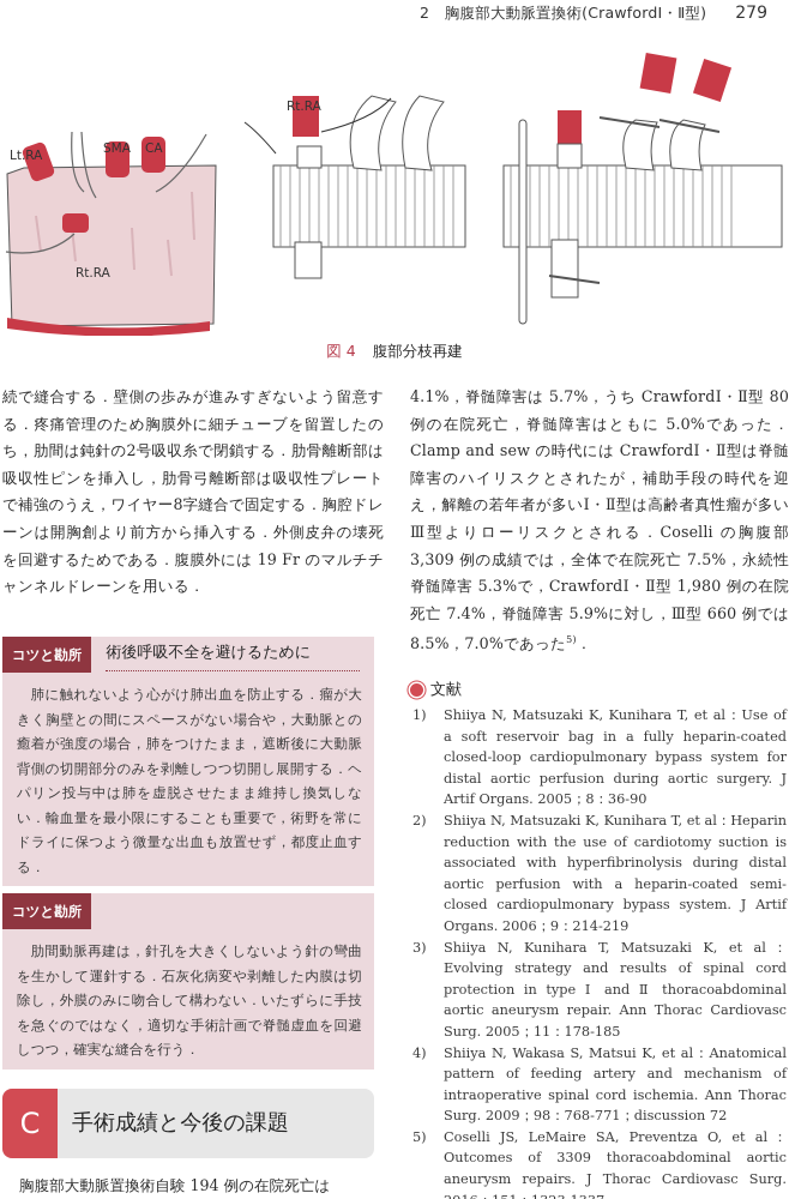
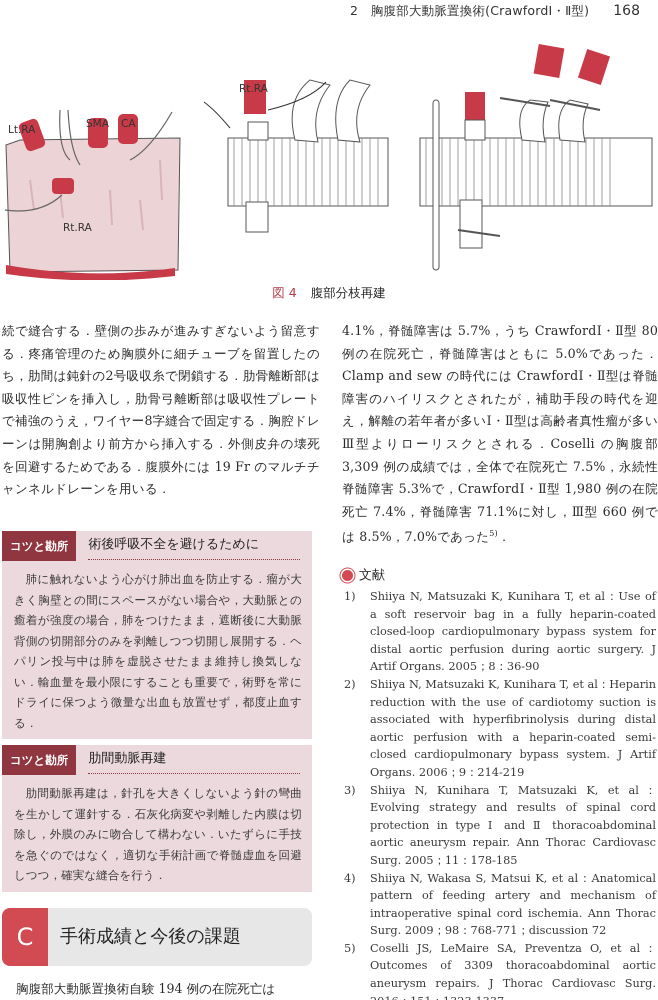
  2 胸腹部大動脈置換術(CrawfordⅠ・Ⅱ型)
- 279
+ 168
  Lt.RA
  SMA
  CA
  Rt.RA
  Rt.RA
  図 4 腹部分枝再建
  続で縫合する．壁側の歩みが進みすぎないよう留意する．疼痛管理のため胸膜外に細チューブを留置したのち，肋間は鈍針の2号吸収糸で閉鎖する．肋骨離断部は吸収性ピンを挿入し，肋骨弓離断部は吸収性プレートで補強のうえ，ワイヤー8字縫合で固定する．胸腔ドレーンは開胸創より前方から挿入する．外側皮弁の壊死を回避するためである．腹膜外には 19 Fr のマルチチャンネルドレーンを用いる．
  コツと勘所
  術後呼吸不全を避けるために
  肺に触れないよう心がけ肺出血を防止する．瘤が大きく胸壁との間にスペースがない場合や，大動脈との癒着が強度の場合，肺をつけたまま，遮断後に大動脈背側の切開部分のみを剥離しつつ切開し展開する．ヘパリン投与中は肺を虚脱させたまま維持し換気しない．輸血量を最小限にすることも重要で，術野を常にドライに保つよう微量な出血も放置せず，都度止血する．
  コツと勘所
+ 肋間動脈再建
  肋間動脈再建は，針孔を大きくしないよう針の彎曲を生かして運針する．石灰化病変や剥離した内膜は切除し，外膜のみに吻合して構わない．いたずらに手技を急ぐのではなく，適切な手術計画で脊髄虚血を回避しつつ，確実な縫合を行う．
  C
  手術成績と今後の課題
  胸腹部大動脈置換術自験 194 例の在院死亡は
- 4.1%，脊髄障害は 5.7%，うち CrawfordⅠ・Ⅱ型 80 例の在院死亡，脊髄障害はともに 5.0%であった．Clamp and sew の時代には CrawfordⅠ・Ⅱ型は脊髄障害のハイリスクとされたが，補助手段の時代を迎え，解離の若年者が多いⅠ・Ⅱ型は高齢者真性瘤が多いⅢ型よりローリスクとされる．Coselli の胸腹部 3,309 例の成績では，全体で在院死亡 7.5%，永続性脊髄障害 5.3%で，CrawfordⅠ・Ⅱ型 1,980 例の在院死亡 7.4%，脊髄障害 5.9%に対し，Ⅲ型 660 例では 8.5%，7.0%であった5)．
+ 4.1%，脊髄障害は 5.7%，うち CrawfordⅠ・Ⅱ型 80 例の在院死亡，脊髄障害はともに 5.0%であった．Clamp and sew の時代には CrawfordⅠ・Ⅱ型は脊髄障害のハイリスクとされたが，補助手段の時代を迎え，解離の若年者が多いⅠ・Ⅱ型は高齢者真性瘤が多いⅢ型よりローリスクとされる．Coselli の胸腹部 3,309 例の成績では，全体で在院死亡 7.5%，永続性脊髄障害 5.3%で，CrawfordⅠ・Ⅱ型 1,980 例の在院死亡 7.4%，脊髄障害 71.1%に対し，Ⅲ型 660 例では 8.5%，7.0%であった5)．
  文献
  1)
  Shiiya N, Matsuzaki K, Kunihara T, et al：Use of a soft reservoir bag in a fully heparin-coated closed-loop cardiopulmonary bypass system for distal aortic perfusion during aortic surgery. J Artif Organs. 2005；8：36-90
  2)
  Shiiya N, Matsuzaki K, Kunihara T, et al：Heparin reduction with the use of cardiotomy suction is associated with hyperfibrinolysis during distal aortic perfusion with a heparin-coated semi-closed cardiopulmonary bypass system. J Artif Organs. 2006；9：214-219
  3)
  Shiiya N, Kunihara T, Matsuzaki K, et al：Evolving strategy and results of spinal cord protection in type Ⅰ and Ⅱ thoracoabdominal aortic aneurysm repair. Ann Thorac Cardiovasc Surg. 2005；11：178-185
  4)
  Shiiya N, Wakasa S, Matsui K, et al：Anatomical pattern of feeding artery and mechanism of intraoperative spinal cord ischemia. Ann Thorac Surg. 2009；98：768-771；discussion 72
  5)
  Coselli JS, LeMaire SA, Preventza O, et al：Outcomes of 3309 thoracoabdominal aortic aneurysm repairs. J Thorac Cardiovasc Surg.
